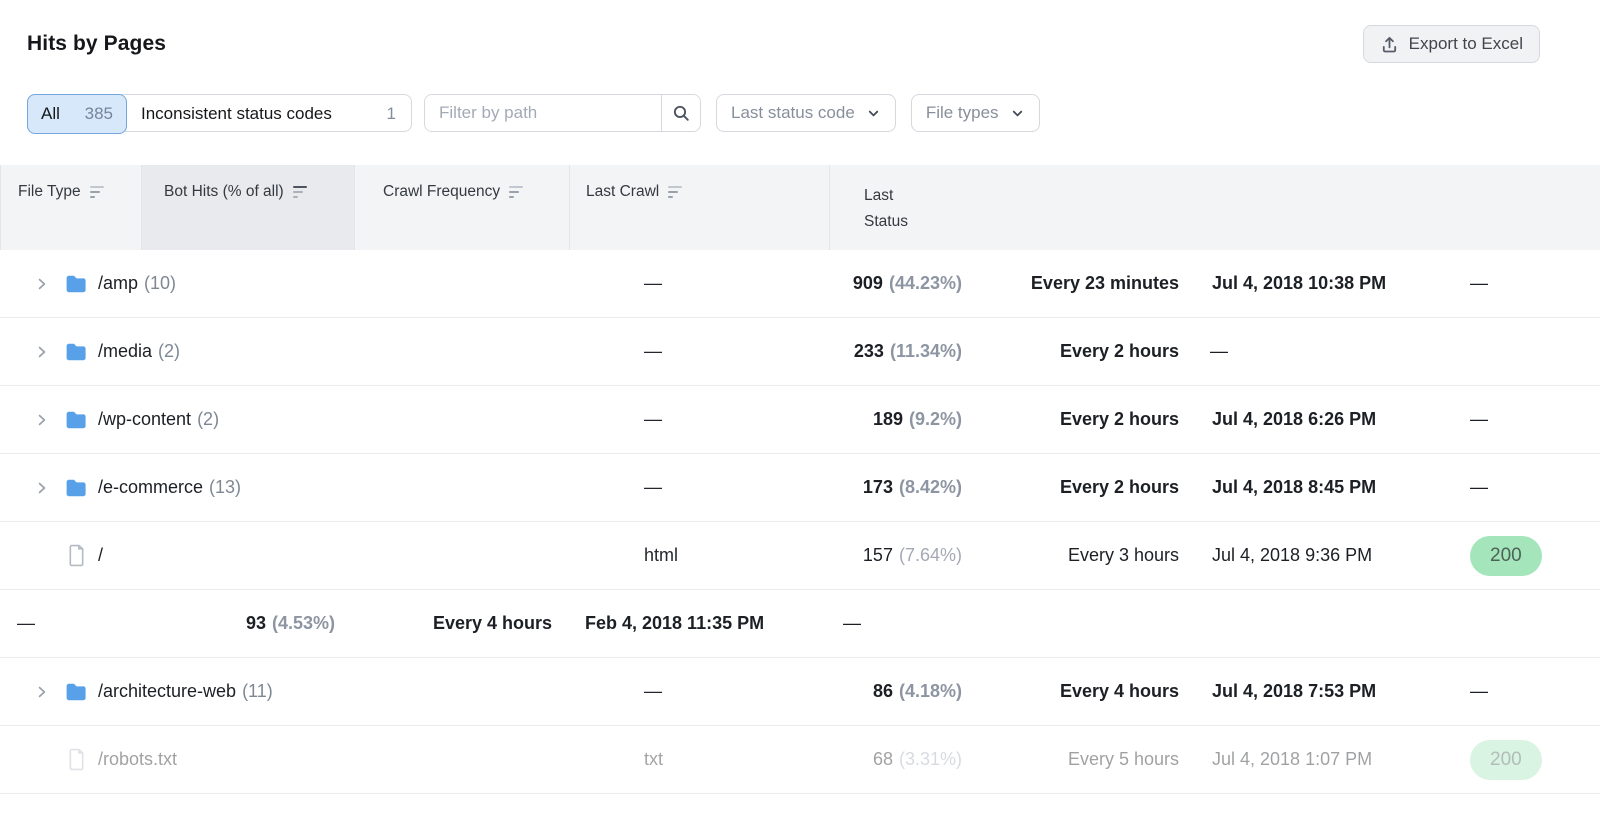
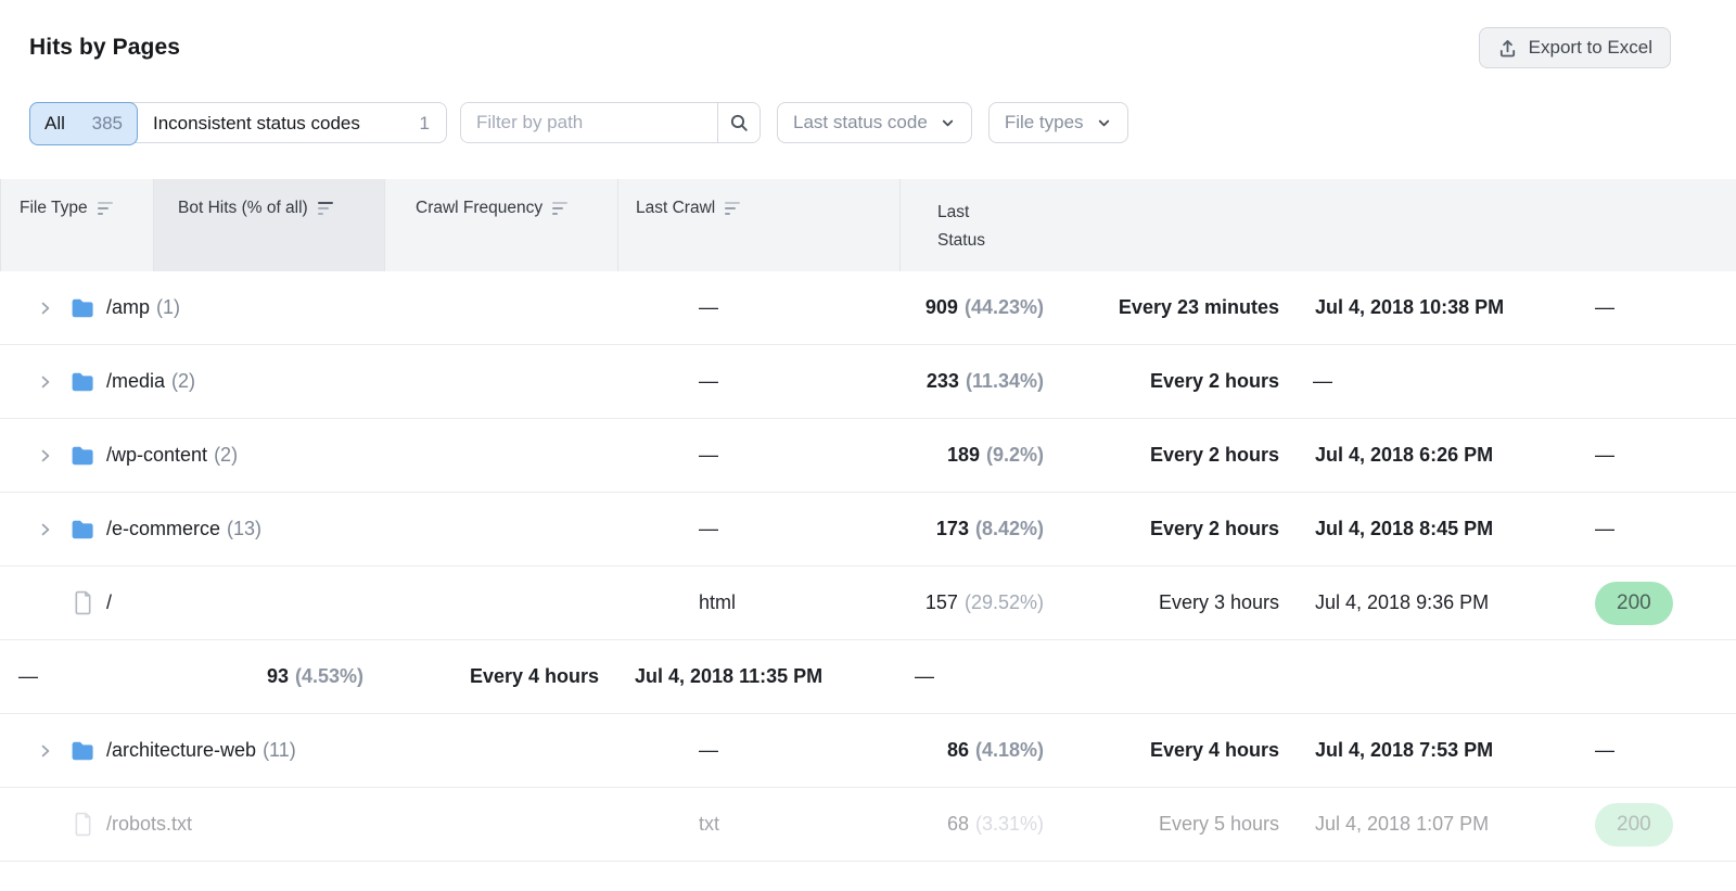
  Hits by Pages
  Export to Excel
  All
  385
  Inconsistent status codes
  1
  Filter by path
  Last status code
  File types
  File Type
  Bot Hits (% of all)
  Crawl Frequency
  Last Crawl
  Last Status
  /amp
- (10)
+ (1)
  —
  909
  (44.23%)
  Every 23 minutes
  Jul 4, 2018 10:38 PM
  —
  /media
  (2)
  —
  233
  (11.34%)
  Every 2 hours
  —
  /wp-content
  (2)
  —
  189
  (9.2%)
  Every 2 hours
  Jul 4, 2018 6:26 PM
  —
  /e-commerce
  (13)
  —
  173
  (8.42%)
  Every 2 hours
  Jul 4, 2018 8:45 PM
  —
  /
  html
  157
- (7.64%)
+ (29.52%)
  Every 3 hours
  Jul 4, 2018 9:36 PM
  200
  —
  93
  (4.53%)
  Every 4 hours
- Feb 4, 2018 11:35 PM
+ Jul 4, 2018 11:35 PM
  —
  /architecture-web
  (11)
  —
  86
  (4.18%)
  Every 4 hours
  Jul 4, 2018 7:53 PM
  —
  /robots.txt
  txt
  68
  (3.31%)
  Every 5 hours
  Jul 4, 2018 1:07 PM
  200
